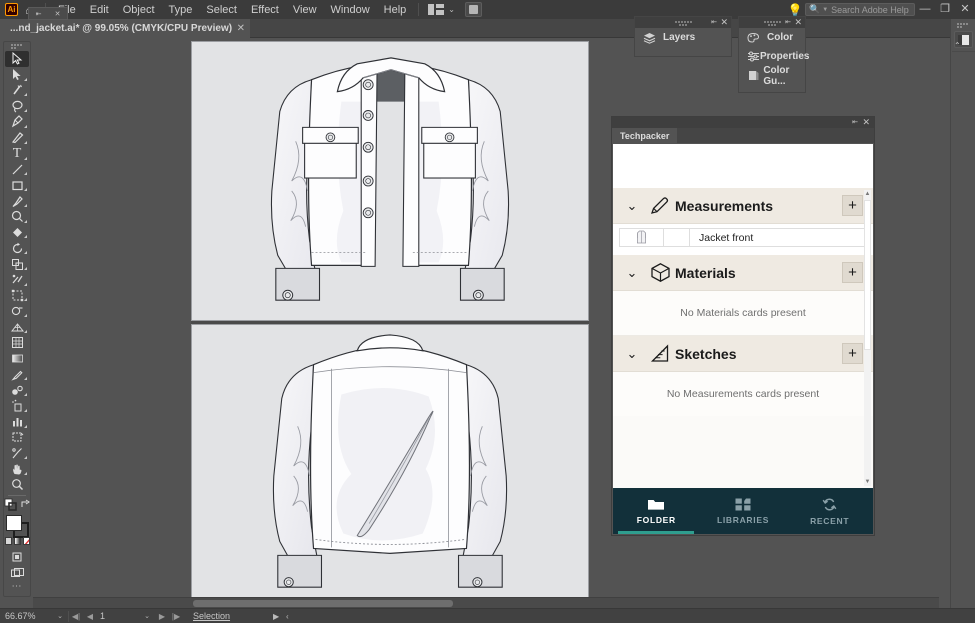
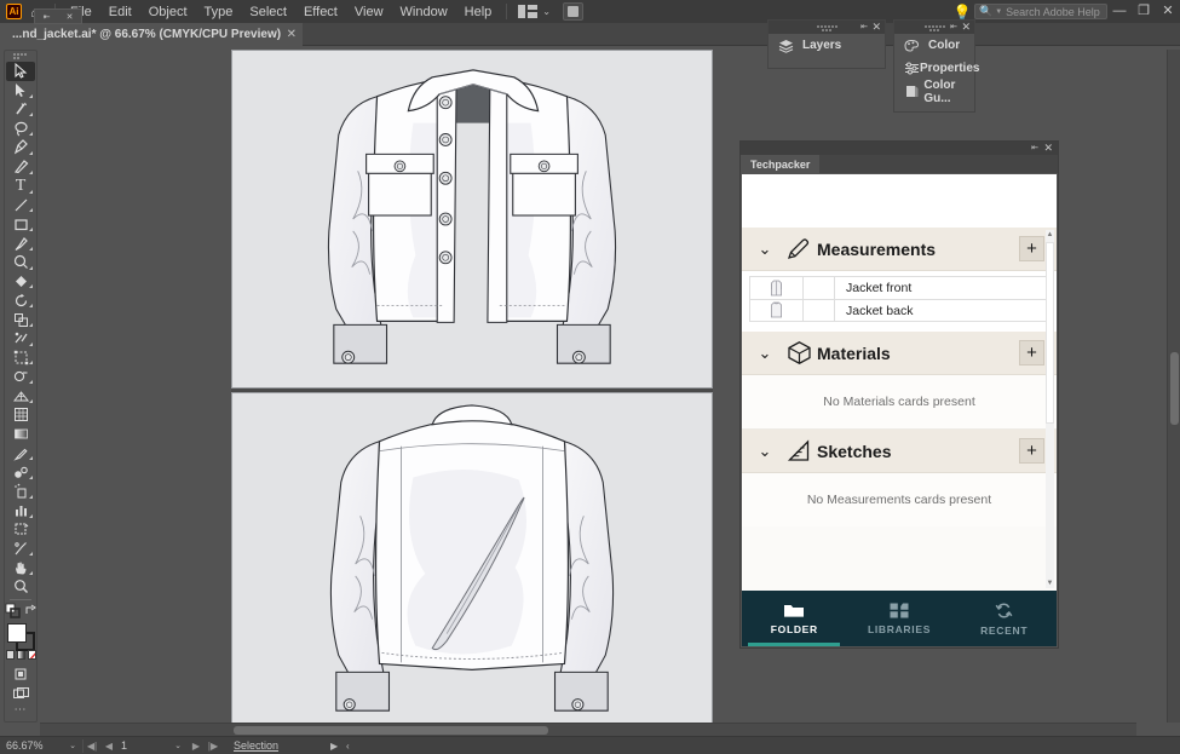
  Ai
  Edit
  Object
  Type
  Select
  Effect
  View
  Window
  Help
  ⌄
  💡
  🔍
  Search Adobe Help
  —
  ❐
  ✕
- ...nd_jacket.ai* @ 99.05% (CMYK/CPU Preview)
+ ...nd_jacket.ai* @ 66.67% (CMYK/CPU Preview)
  ✕
  T
  ⋯
  ✕
  Layers
  ✕
  Color
  Properties
  Color Gu...
  ✕
  Techpacker
  ⌄
  Measurements
  +
  Jacket front
+ Jacket back
  ⌄
  Materials
  +
  No Materials cards present
  ⌄
  Sketches
  +
  No Measurements cards present
  FOLDER
  LIBRARIES
  RECENT
- ⌃
  66.67%
  ◀|
  ◀
  1
  ▶
  |▶
  Selection
  ▶
  ‹
